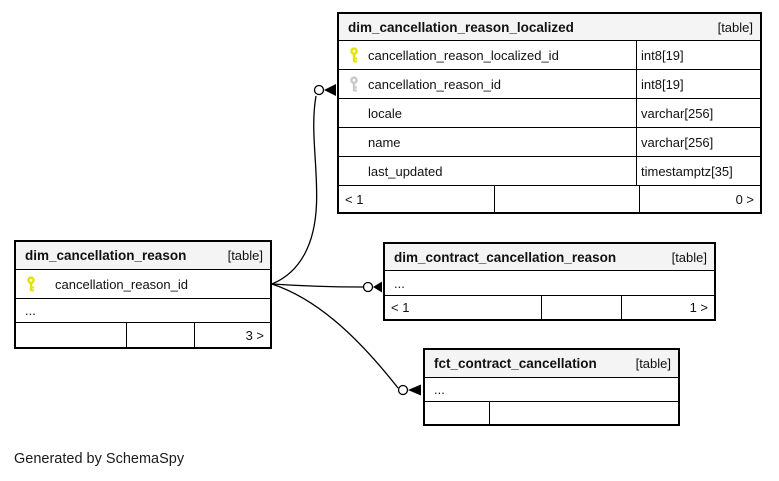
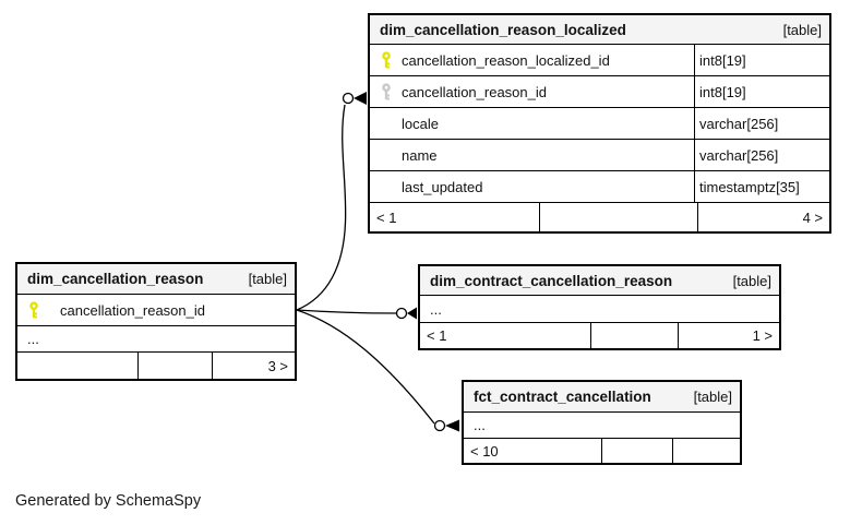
  dim_cancellation_reason_localized
  [table]
  cancellation_reason_localized_id
  int8[19]
  cancellation_reason_id
  int8[19]
  locale
  varchar[256]
  name
  varchar[256]
  last_updated
  timestamptz[35]
  < 1
- 0 >
+ 4 >
  dim_cancellation_reason
  [table]
  cancellation_reason_id
  ...
  3 >
  dim_contract_cancellation_reason
  [table]
  ...
  < 1
  1 >
  fct_contract_cancellation
  [table]
  ...
+ < 10
  Generated by SchemaSpy
